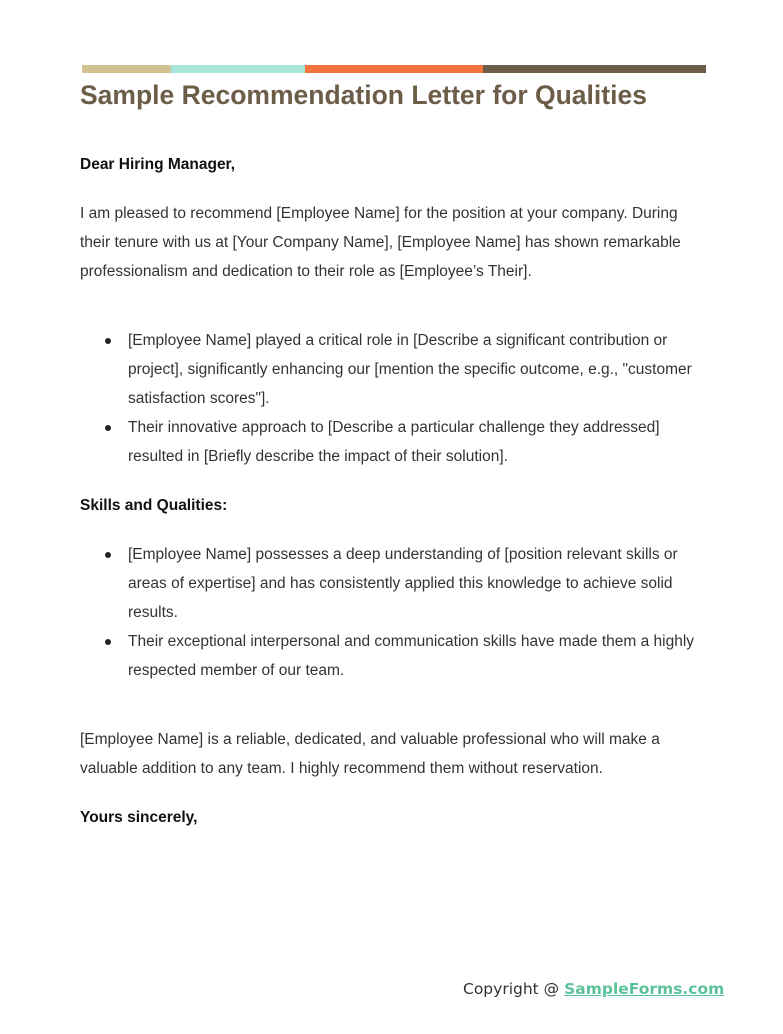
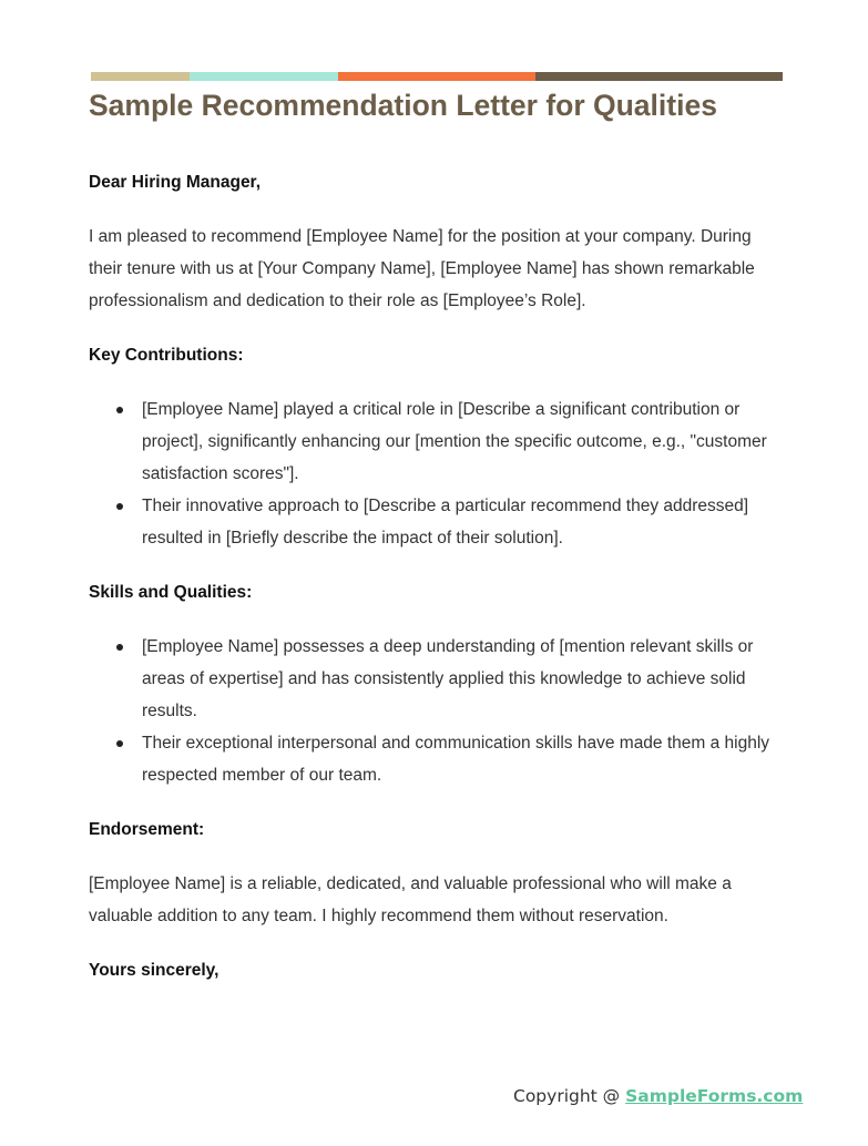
  Sample Recommendation Letter for Qualities
  Dear Hiring Manager,
- I am pleased to recommend [Employee Name] for the position at your company. During their tenure with us at [Your Company Name], [Employee Name] has shown remarkable professionalism and dedication to their role as [Employee’s Their].
+ I am pleased to recommend [Employee Name] for the position at your company. During their tenure with us at [Your Company Name], [Employee Name] has shown remarkable professionalism and dedication to their role as [Employee’s Role].
+ Key Contributions:
  [Employee Name] played a critical role in [Describe a significant contribution or project], significantly enhancing our [mention the specific outcome, e.g., "customer satisfaction scores"].
- Their innovative approach to [Describe a particular challenge they addressed] resulted in [Briefly describe the impact of their solution].
+ Their innovative approach to [Describe a particular recommend they addressed] resulted in [Briefly describe the impact of their solution].
  Skills and Qualities:
- [Employee Name] possesses a deep understanding of [position relevant skills or areas of expertise] and has consistently applied this knowledge to achieve solid results.
+ [Employee Name] possesses a deep understanding of [mention relevant skills or areas of expertise] and has consistently applied this knowledge to achieve solid results.
  Their exceptional interpersonal and communication skills have made them a highly respected member of our team.
+ Endorsement:
  [Employee Name] is a reliable, dedicated, and valuable professional who will make a valuable addition to any team. I highly recommend them without reservation.
  Yours sincerely,
  Copyright @ SampleForms.com
